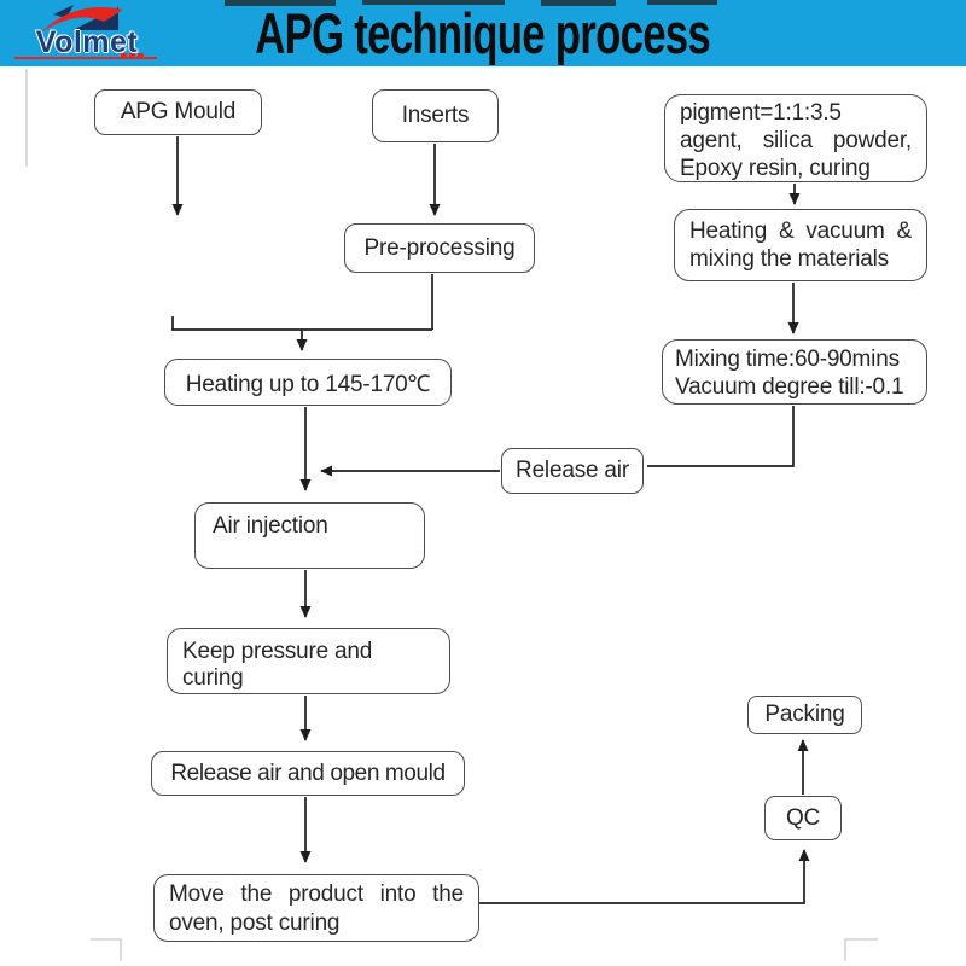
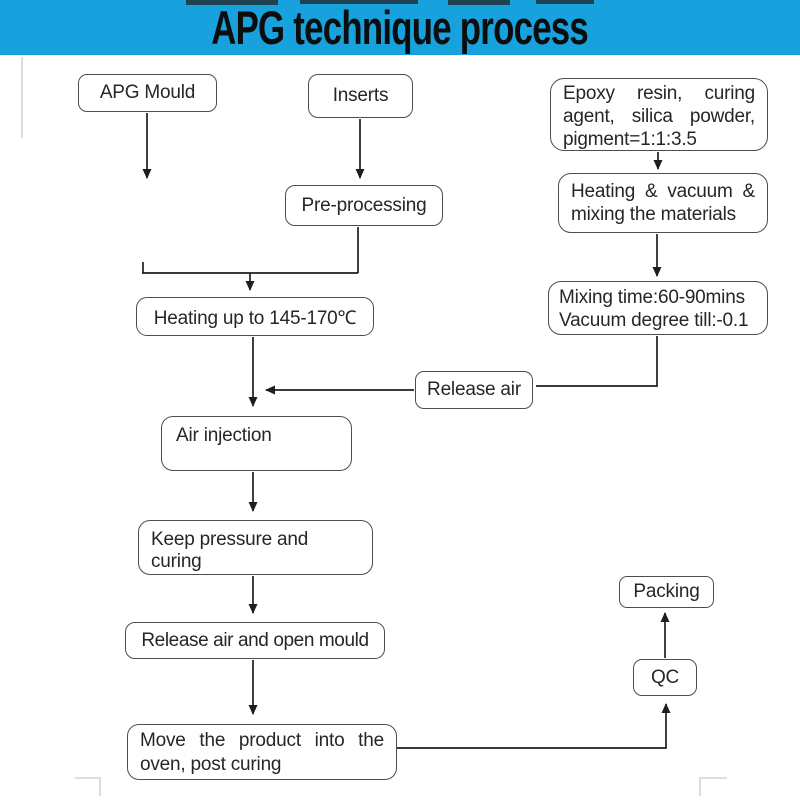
  APG technique process
- Volmet
  APG Mould
  Inserts
- pigment=1:1:3.5
+ Epoxy resin, curing
  agent, silica powder,
- Epoxy resin, curing
+ pigment=1:1:3.5
  Pre-processing
  Heating & vacuum &
  mixing the materials
  Mixing time:60-90mins
  Vacuum degree till:-0.1
  Heating up to 145-170℃
  Release air
  Air injection
  Keep pressure and curing
  Release air and open mould
  Move the product into the
  oven, post curing
  Packing
  QC
